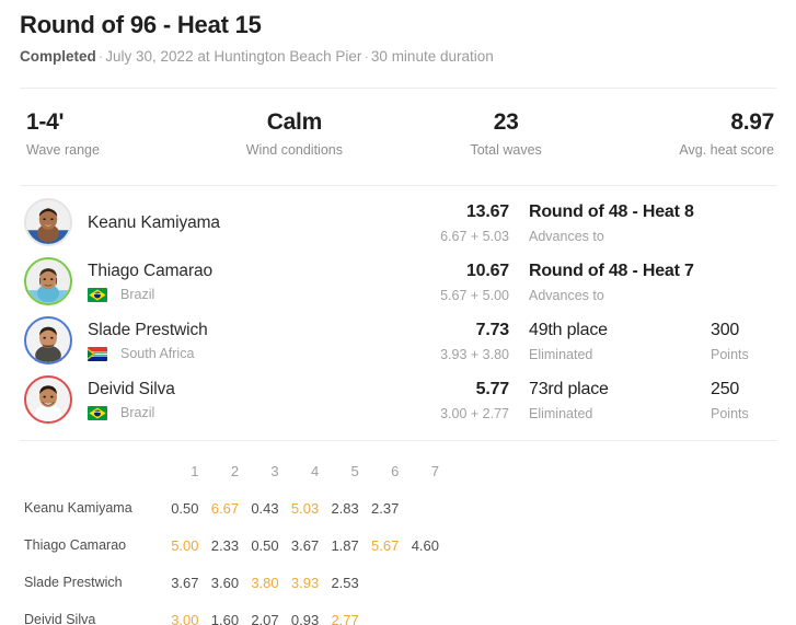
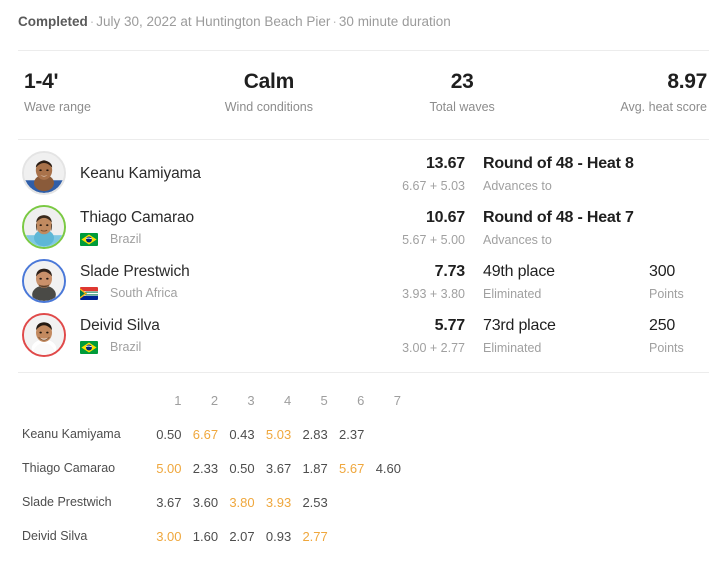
- Round of 96 - Heat 15
  Completed · July 30, 2022 at Huntington Beach Pier · 30 minute duration
  1-4'
  Wave range
  Calm
  Wind conditions
  23
  Total waves
  8.97
  Avg. heat score
  Keanu Kamiyama
  13.67
  6.67 + 5.03
  Round of 48 - Heat 8
  Advances to
  Thiago Camarao
  Brazil
  10.67
  5.67 + 5.00
  Round of 48 - Heat 7
  Advances to
  Slade Prestwich
  South Africa
  7.73
  3.93 + 3.80
  49th place
  Eliminated
  300
  Points
  Deivid Silva
  Brazil
  5.77
  3.00 + 2.77
  73rd place
  Eliminated
  250
  Points
  	1	2	3	4	5	6	7
  Keanu Kamiyama	0.50	6.67	0.43	5.03	2.83	2.37
  Thiago Camarao	5.00	2.33	0.50	3.67	1.87	5.67	4.60
  Slade Prestwich	3.67	3.60	3.80	3.93	2.53
  Deivid Silva	3.00	1.60	2.07	0.93	2.77
